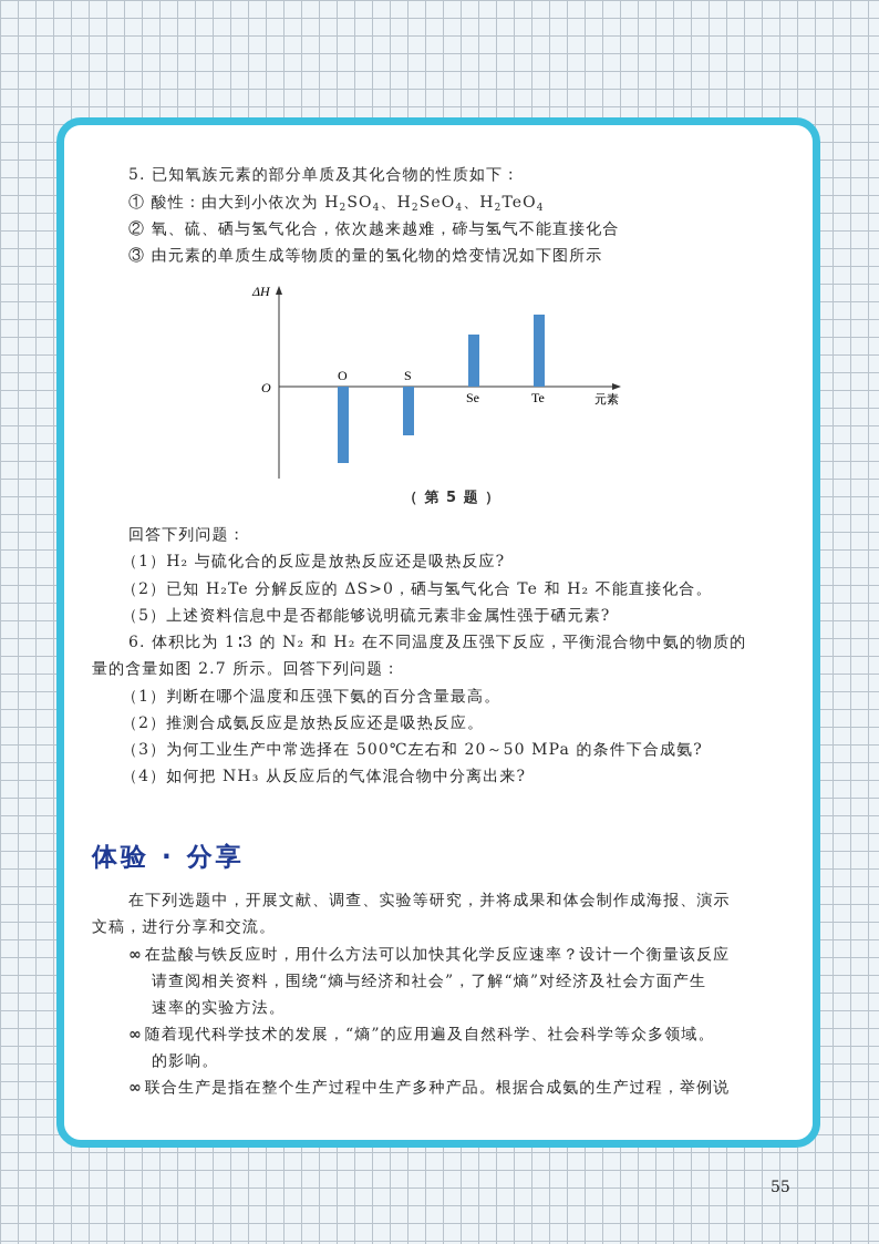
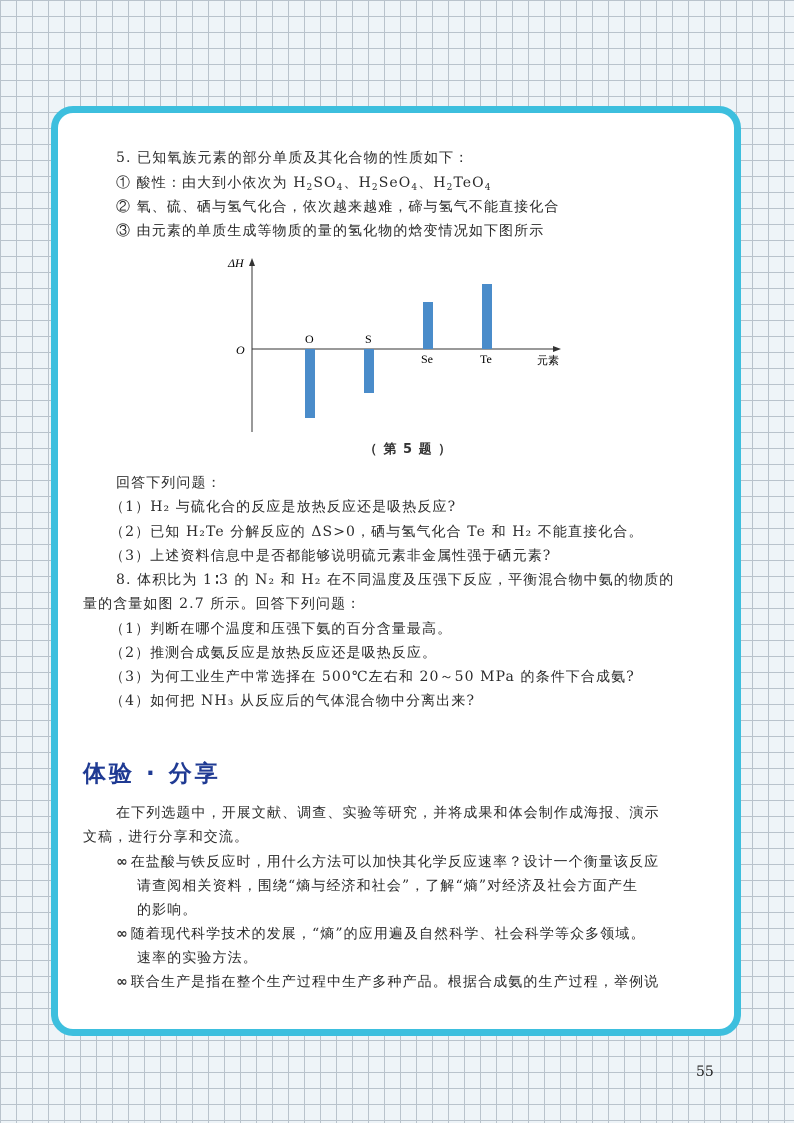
  5. 已知氧族元素的部分单质及其化合物的性质如下：
  ① 酸性：由大到小依次为 H2SO4、H2SeO4、H2TeO4
  ② 氧、硫、硒与氢气化合，依次越来越难，碲与氢气不能直接化合
  ③ 由元素的单质生成等物质的量的氢化物的焓变情况如下图所示
  ΔH
  O
  元素
  O
  S
  Se
  Te
  （ 第 5 题 ）
  回答下列问题：
  （1）H₂ 与硫化合的反应是放热反应还是吸热反应?
  （2）已知 H₂Te 分解反应的 ΔS>0，硒与氢气化合 Te 和 H₂ 不能直接化合。
- （5）上述资料信息中是否都能够说明硫元素非金属性强于硒元素?
+ （3）上述资料信息中是否都能够说明硫元素非金属性强于硒元素?
- 6. 体积比为 1∶3 的 N₂ 和 H₂ 在不同温度及压强下反应，平衡混合物中氨的物质的
+ 8. 体积比为 1∶3 的 N₂ 和 H₂ 在不同温度及压强下反应，平衡混合物中氨的物质的
  量的含量如图 2.7 所示。回答下列问题：
  （1）判断在哪个温度和压强下氨的百分含量最高。
  （2）推测合成氨反应是放热反应还是吸热反应。
  （3）为何工业生产中常选择在 500℃左右和 20～50 MPa 的条件下合成氨?
  （4）如何把 NH₃ 从反应后的气体混合物中分离出来?
  体验 · 分享
  在下列选题中，开展文献、调查、实验等研究，并将成果和体会制作成海报、演示
  文稿，进行分享和交流。
  ∞ 在盐酸与铁反应时，用什么方法可以加快其化学反应速率？设计一个衡量该反应
  请查阅相关资料，围绕“熵与经济和社会”，了解“熵”对经济及社会方面产生
- 速率的实验方法。
+ 的影响。
  ∞ 随着现代科学技术的发展，“熵”的应用遍及自然科学、社会科学等众多领域。
- 的影响。
+ 速率的实验方法。
  ∞ 联合生产是指在整个生产过程中生产多种产品。根据合成氨的生产过程，举例说
  55
